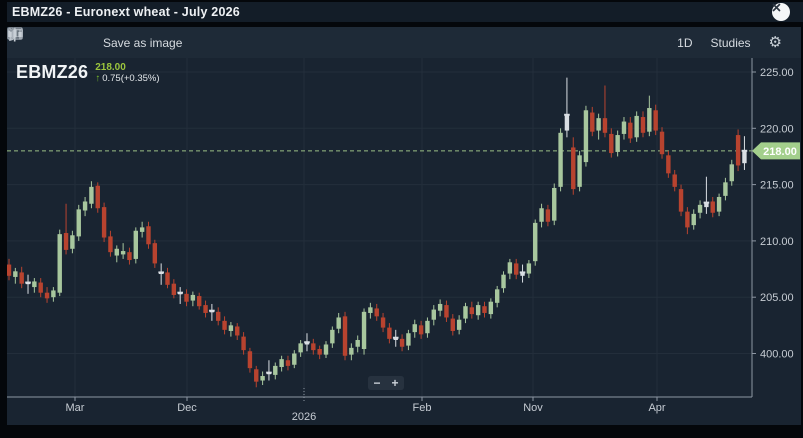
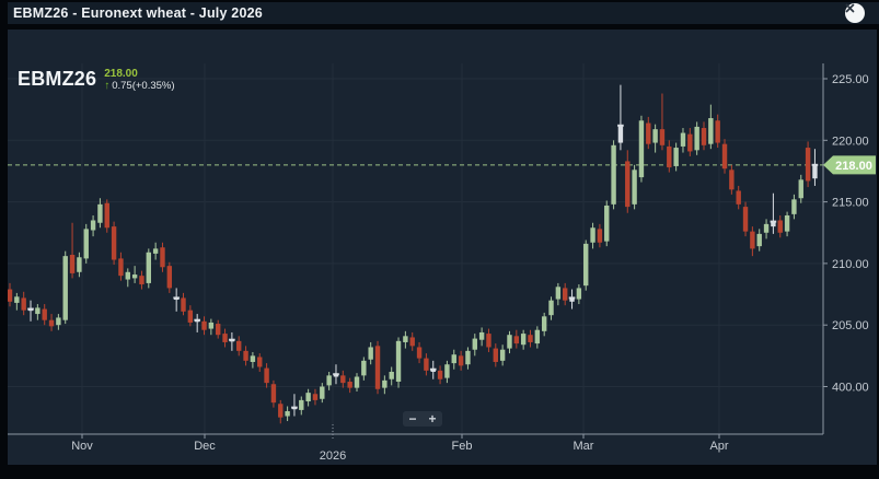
  EBMZ26 - Euronext wheat - July 2026
- Save as image
- 1D
- Studies
- ⚙
  225.00
  220.00
  215.00
  210.00
  205.00
  400.00
- Mar
+ Nov
  Dec
  2026
  Feb
- Nov
+ Mar
  Apr
  218.00
  EBMZ26
  218.00
  ↑
  0.75(+0.35%)
  −
  +
